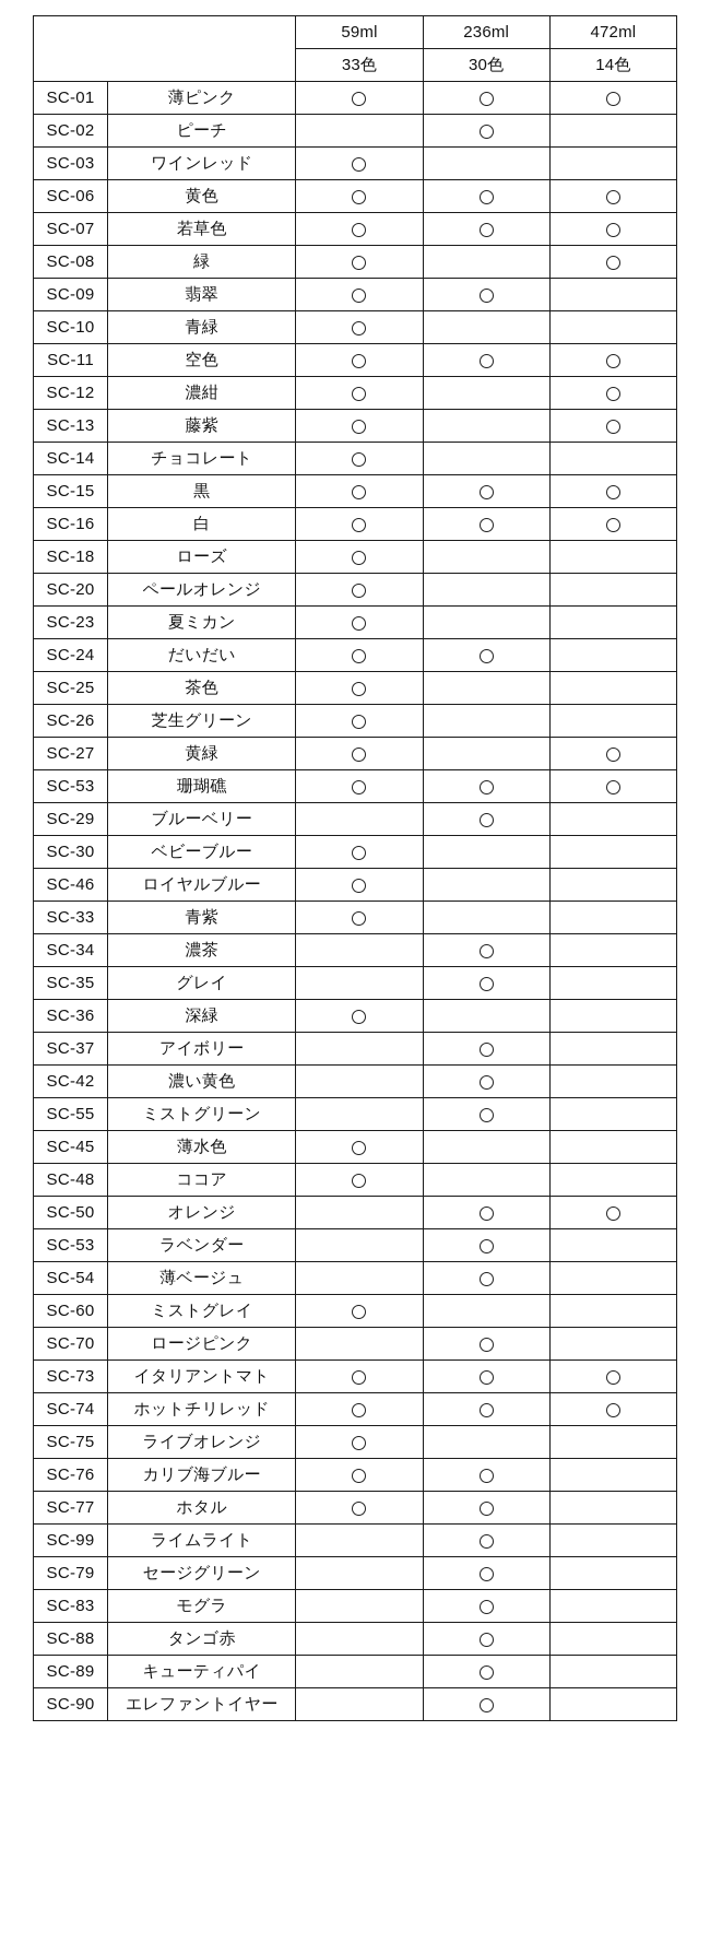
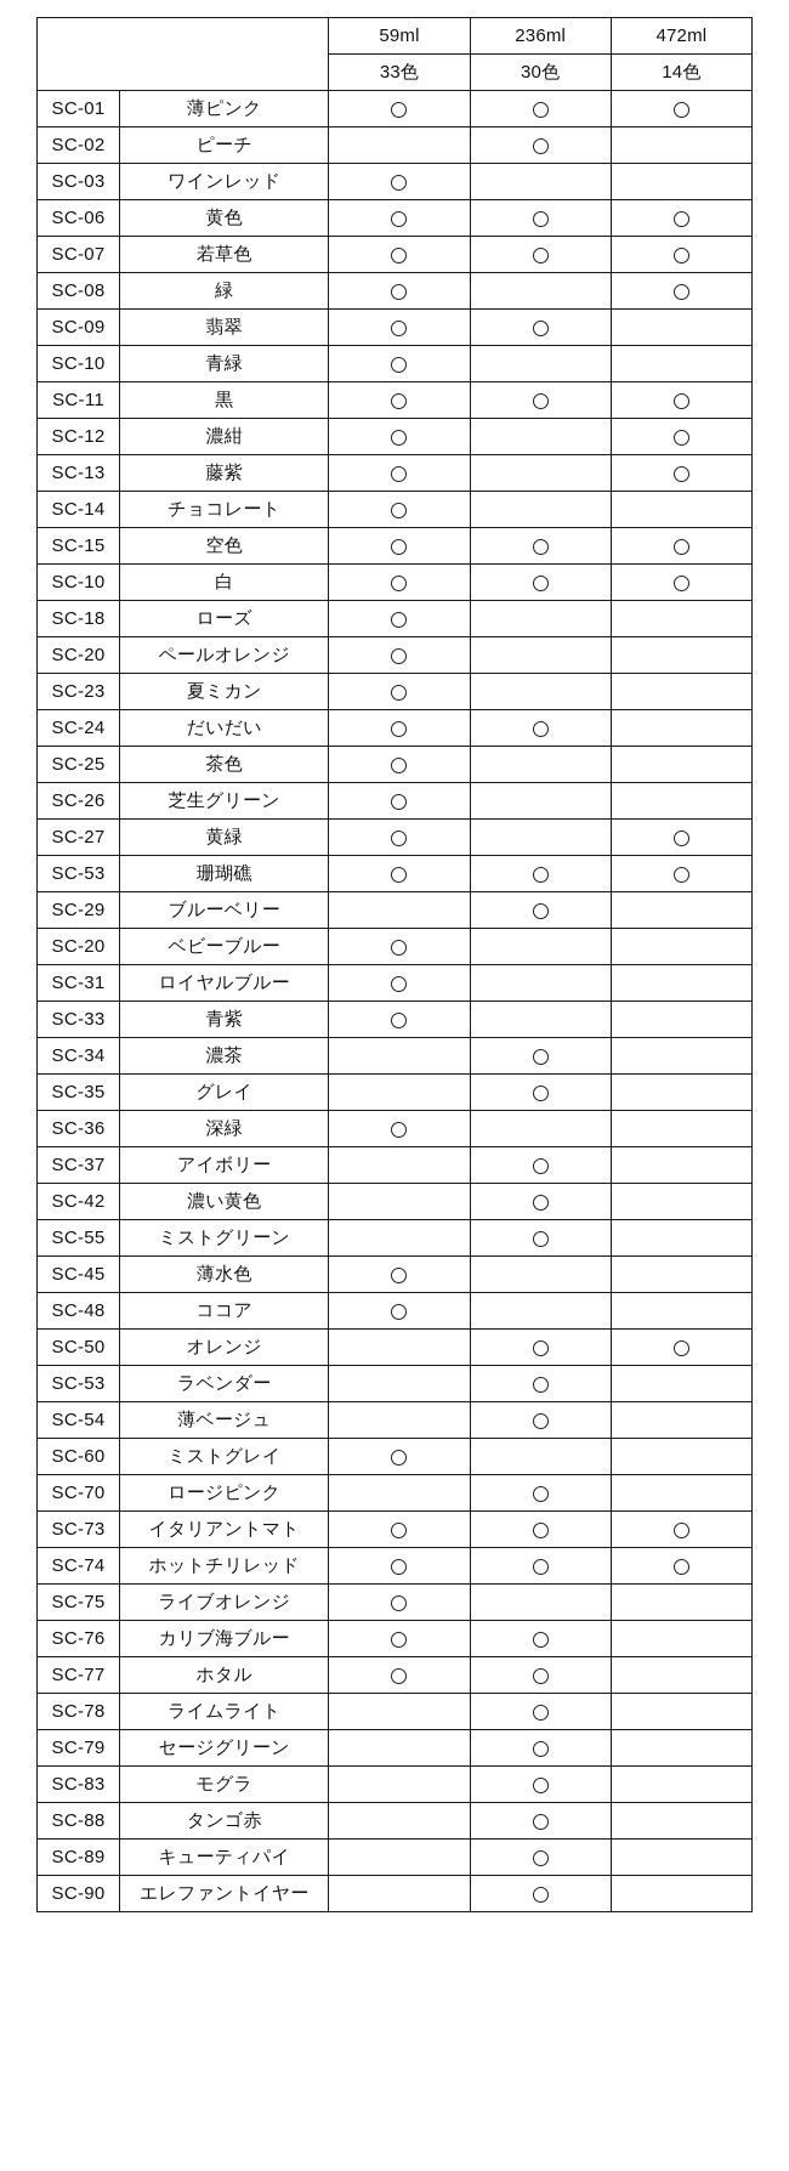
  	59ml	236ml	472ml
  33色	30色	14色
  SC-01	薄ピンク
  SC-02	ピーチ
  SC-03	ワインレッド
  SC-06	黄色
  SC-07	若草色
  SC-08	緑
  SC-09	翡翠
  SC-10	青緑
- SC-11	空色
+ SC-11	黒
  SC-12	濃紺
  SC-13	藤紫
  SC-14	チョコレート
- SC-15	黒
+ SC-15	空色
- SC-16	白
+ SC-10	白
  SC-18	ローズ
  SC-20	ペールオレンジ
  SC-23	夏ミカン
  SC-24	だいだい
  SC-25	茶色
  SC-26	芝生グリーン
  SC-27	黄緑
  SC-53	珊瑚礁
  SC-29	ブルーベリー
- SC-30	ベビーブルー
+ SC-20	ベビーブルー
- SC-46	ロイヤルブルー
+ SC-31	ロイヤルブルー
  SC-33	青紫
  SC-34	濃茶
  SC-35	グレイ
  SC-36	深緑
  SC-37	アイボリー
  SC-42	濃い黄色
  SC-55	ミストグリーン
  SC-45	薄水色
  SC-48	ココア
  SC-50	オレンジ
  SC-53	ラベンダー
  SC-54	薄ベージュ
  SC-60	ミストグレイ
  SC-70	ロージピンク
  SC-73	イタリアントマト
  SC-74	ホットチリレッド
  SC-75	ライブオレンジ
  SC-76	カリブ海ブルー
  SC-77	ホタル
- SC-99	ライムライト
+ SC-78	ライムライト
  SC-79	セージグリーン
  SC-83	モグラ
  SC-88	タンゴ赤
  SC-89	キューティパイ
  SC-90	エレファントイヤー
